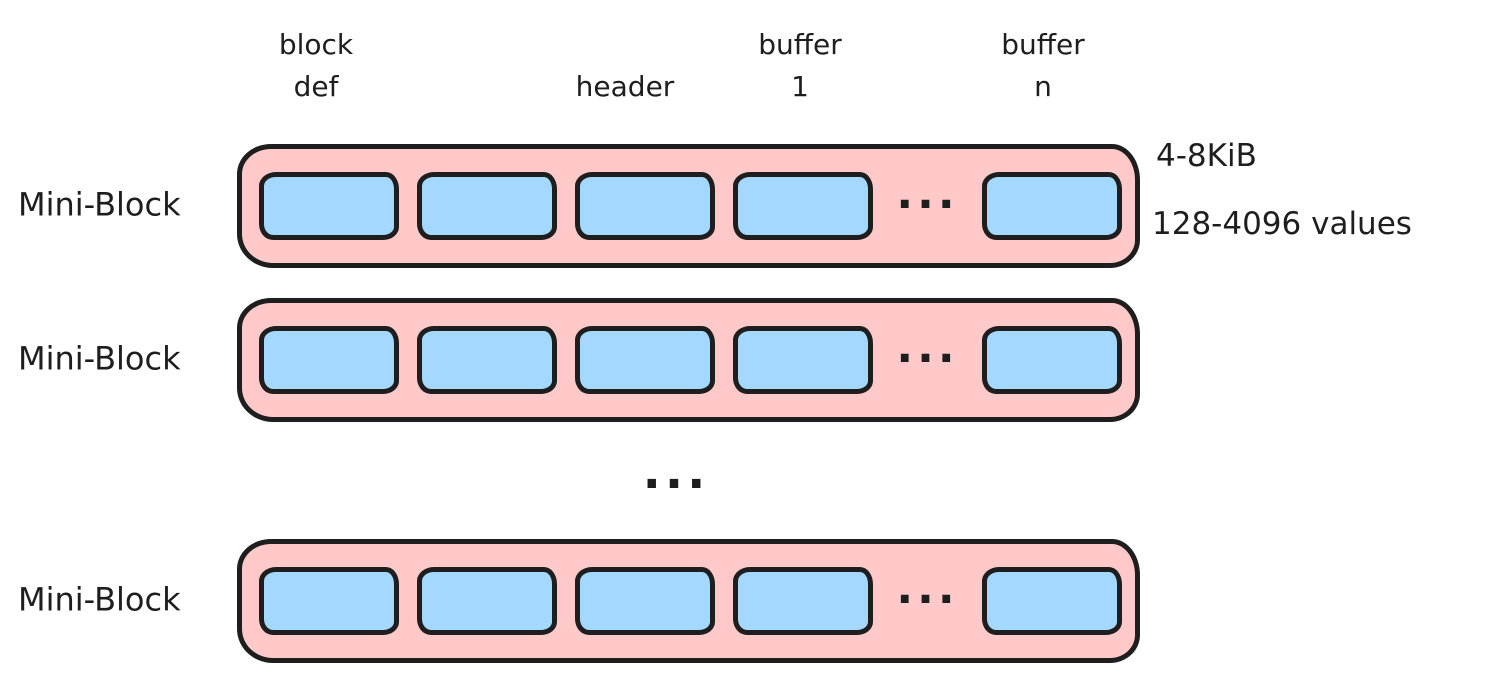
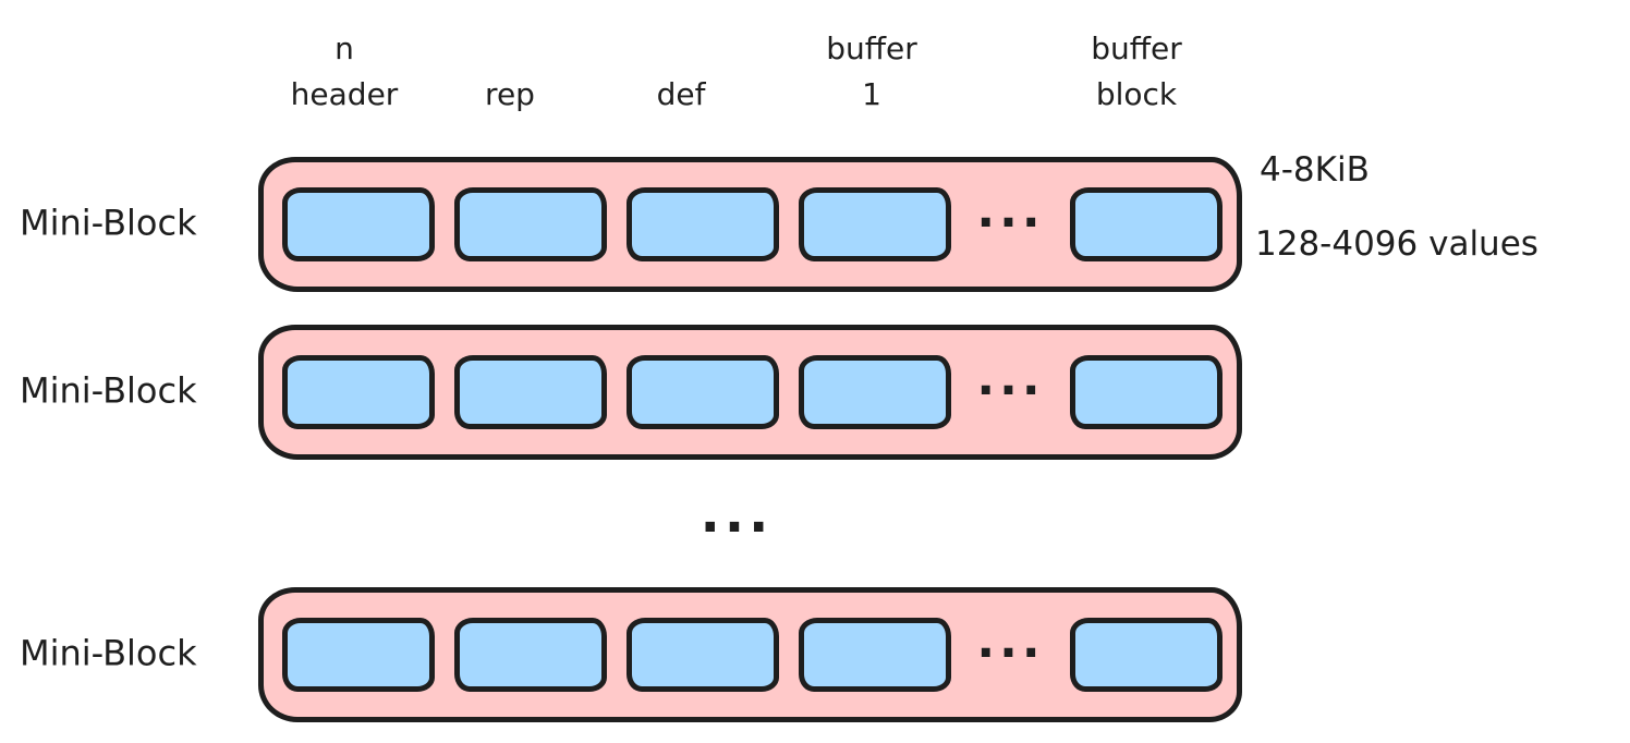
- block
+ n
- def
+ header
+ rep
- header
+ def
  buffer
  1
  buffer
- n
+ block
  Mini-Block
  ...
  4-8KiB
  128-4096 values
  Mini-Block
  ...
  ...
  Mini-Block
  ...
